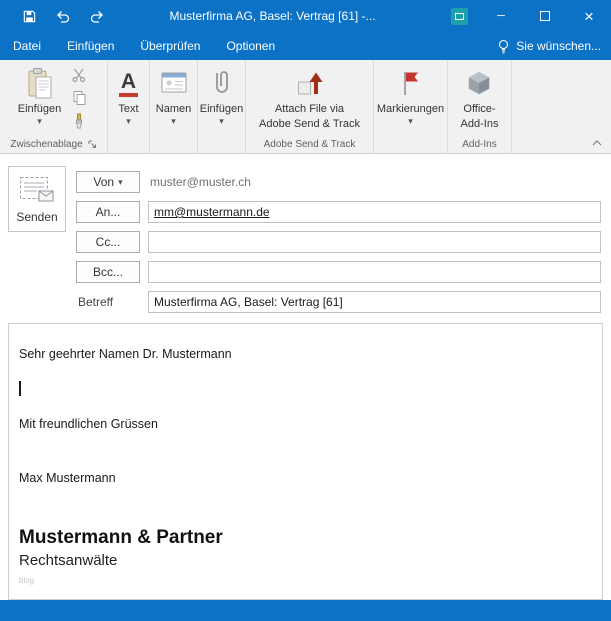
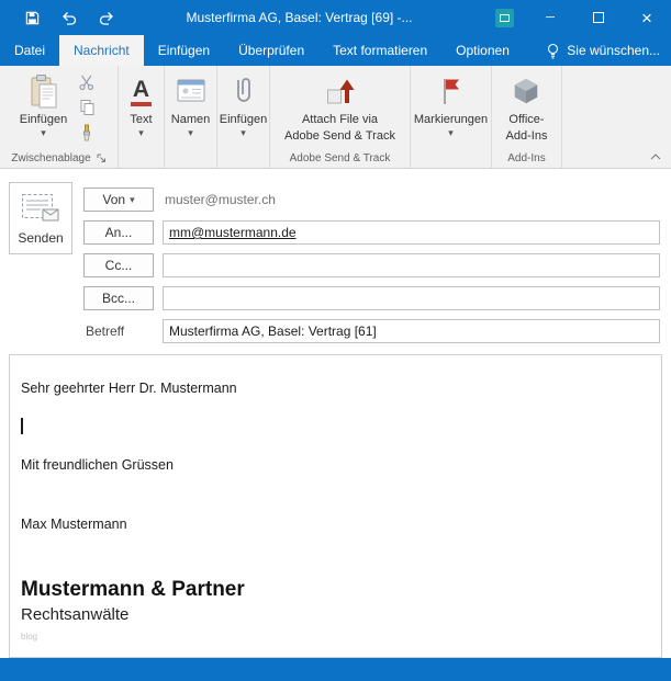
- Musterfirma AG, Basel: Vertrag [61] -...
+ Musterfirma AG, Basel: Vertrag [69] -...
  ─
  ×
  Datei
+ Nachricht
  Einfügen
  Überprüfen
+ Text formatieren
  Optionen
  Sie wünschen...
  Einfügen
  ▾
  Zwischenablage
  A
  Text
  ▾
  Namen
  ▾
  Einfügen
  ▾
  Attach File via
  Adobe Send & Track
  Adobe Send & Track
  Markierungen
  ▾
  Office-
  Add-Ins
  Add-Ins
  Senden
  Von
  ▾
  muster@muster.ch
  An...
  mm@mustermann.de
  Cc...
  Bcc...
  Betreff
  Musterfirma AG, Basel: Vertrag [61]
- Sehr geehrter Namen Dr. Mustermann
+ Sehr geehrter Herr Dr. Mustermann
  Mit freundlichen Grüssen
  Max Mustermann
  Mustermann & Partner
  Rechtsanwälte
  blog
